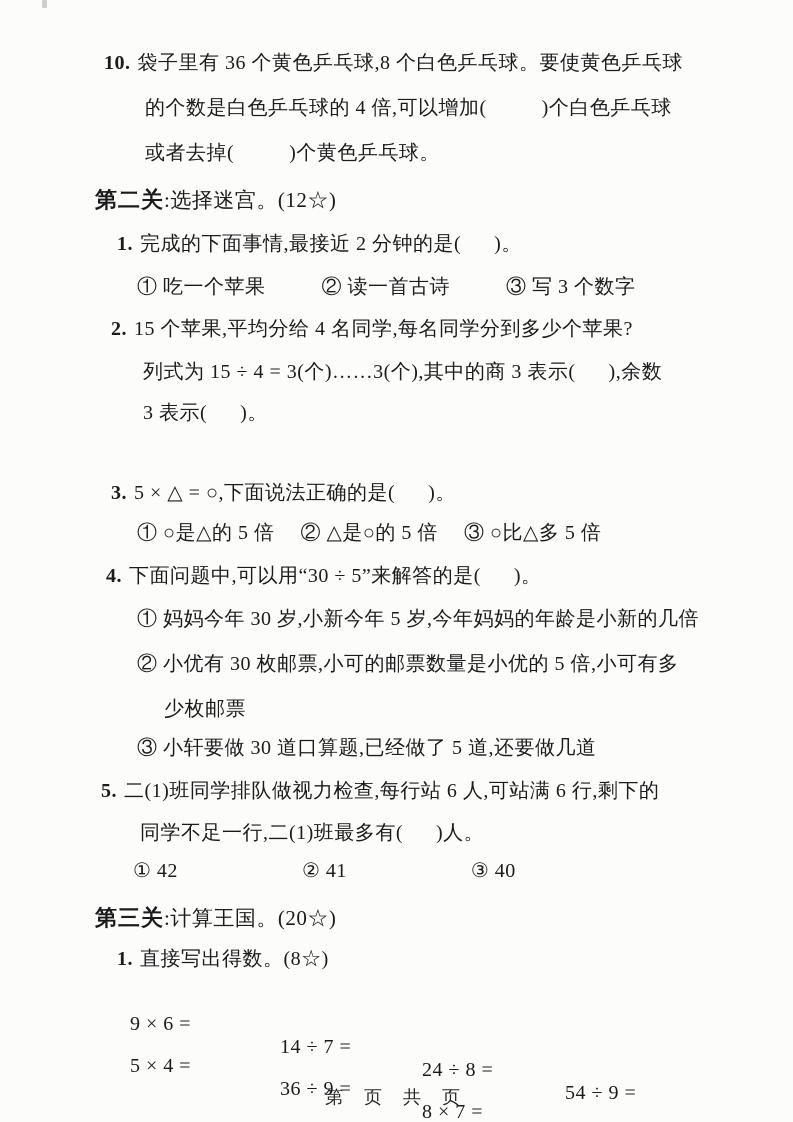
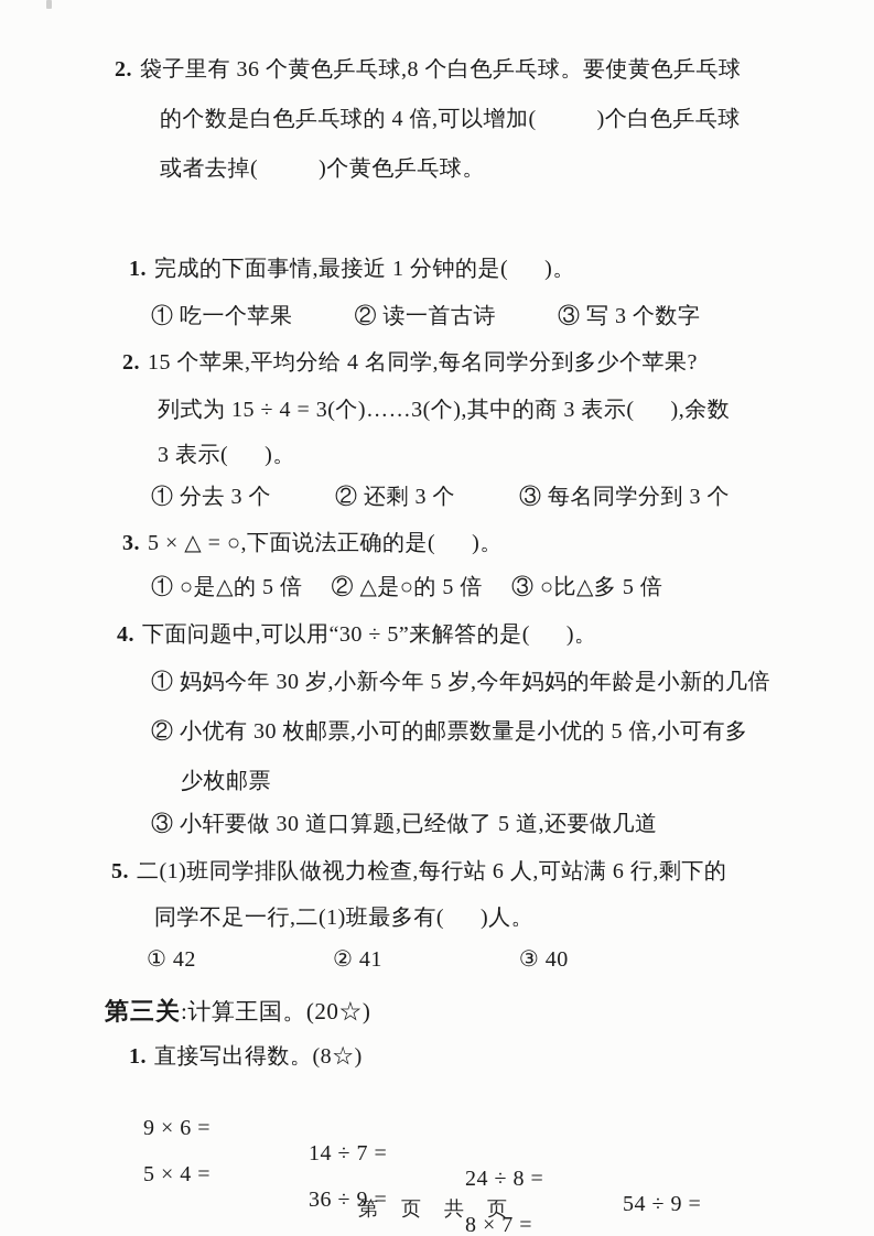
- 10. 袋子里有 36 个黄色乒乓球,8 个白色乒乓球。要使黄色乒乓球
+ 2. 袋子里有 36 个黄色乒乓球,8 个白色乒乓球。要使黄色乒乓球
  的个数是白色乒乓球的 4 倍,可以增加( )个白色乒乓球
  或者去掉( )个黄色乒乓球。
- 第二关:选择迷宫。(12☆)
- 1. 完成的下面事情,最接近 2 分钟的是( )。
+ 1. 完成的下面事情,最接近 1 分钟的是( )。
  ① 吃一个苹果
  ② 读一首古诗
  ③ 写 3 个数字
  2. 15 个苹果,平均分给 4 名同学,每名同学分到多少个苹果?
  列式为 15 ÷ 4 = 3(个)……3(个),其中的商 3 表示( ),余数
  3 表示( )。
+ ① 分去 3 个
+ ② 还剩 3 个
+ ③ 每名同学分到 3 个
  3. 5 × △ = ○,下面说法正确的是( )。
  ① ○是△的 5 倍
  ② △是○的 5 倍
  ③ ○比△多 5 倍
  4. 下面问题中,可以用“30 ÷ 5”来解答的是( )。
  ① 妈妈今年 30 岁,小新今年 5 岁,今年妈妈的年龄是小新的几倍
  ② 小优有 30 枚邮票,小可的邮票数量是小优的 5 倍,小可有多
  少枚邮票
  ③ 小轩要做 30 道口算题,已经做了 5 道,还要做几道
  5. 二(1)班同学排队做视力检查,每行站 6 人,可站满 6 行,剩下的
  同学不足一行,二(1)班最多有( )人。
  ① 42
  ② 41
  ③ 40
  第三关:计算王国。(20☆)
  1. 直接写出得数。(8☆)
  9 × 6 =
  14 ÷ 7 =
  24 ÷ 8 =
  54 ÷ 9 =
  5 × 4 =
  36 ÷ 9 =
  8 × 7 =
  第 页 共 页
